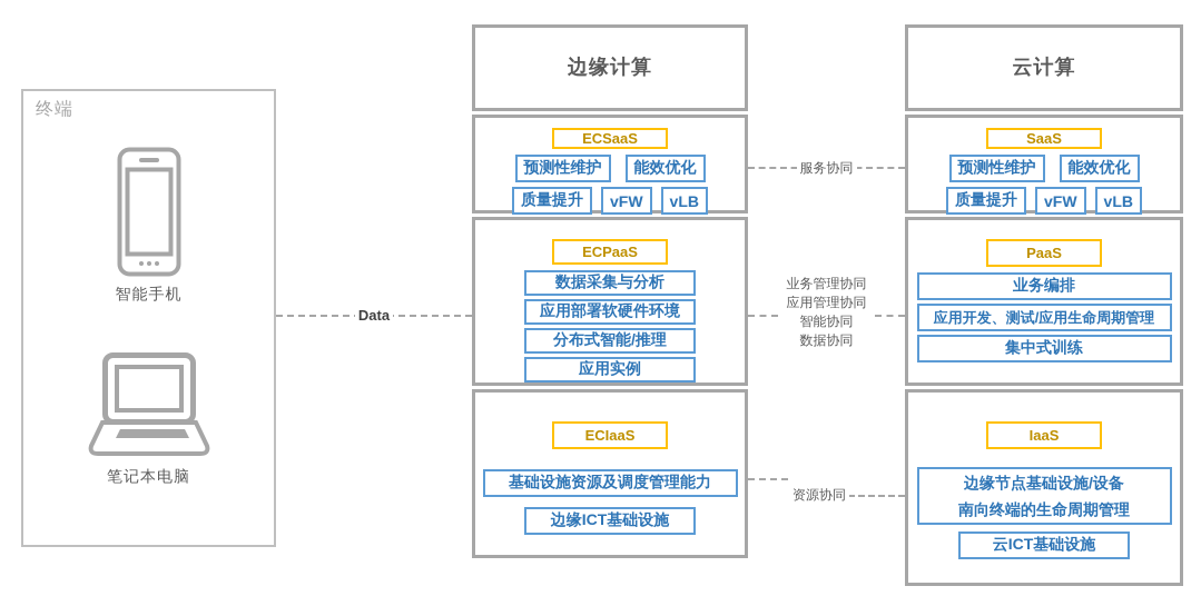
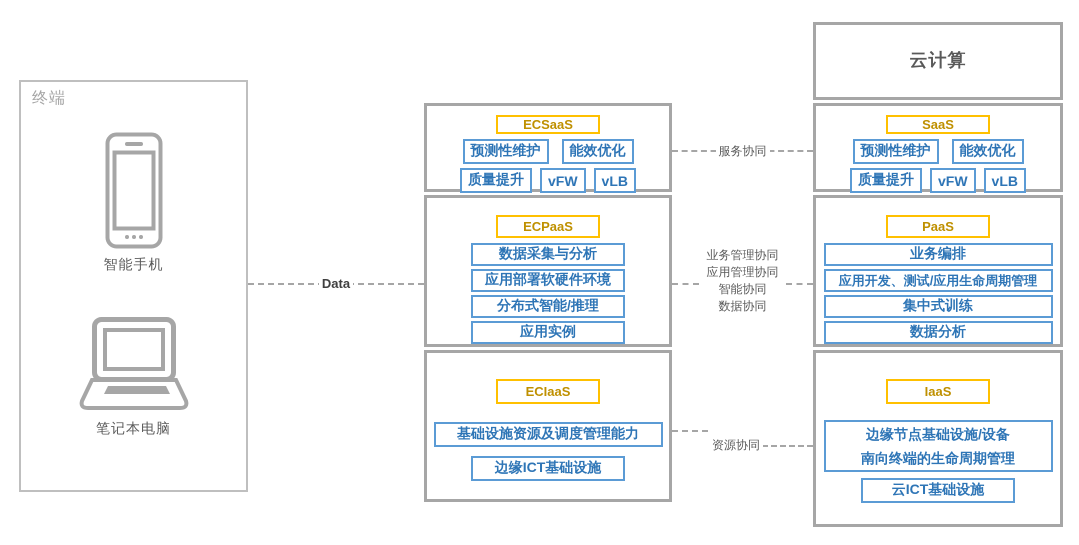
  终端
  智能手机
  笔记本电脑
- 边缘计算
  ECSaaS
  预测性维护
  能效优化
  质量提升
  vFW
  vLB
  ECPaaS
  数据采集与分析
  应用部署软硬件环境
  分布式智能/推理
  应用实例
  ECIaaS
  基础设施资源及调度管理能力
  边缘ICT基础设施
  云计算
  SaaS
  预测性维护
  能效优化
  质量提升
  vFW
  vLB
  PaaS
  业务编排
  应用开发、测试/应用生命周期管理
  集中式训练
+ 数据分析
  IaaS
  边缘节点基础设施/设备
  南向终端的生命周期管理
  云ICT基础设施
  Data
  服务协同
  业务管理协同
  应用管理协同
  智能协同
  数据协同
  资源协同
